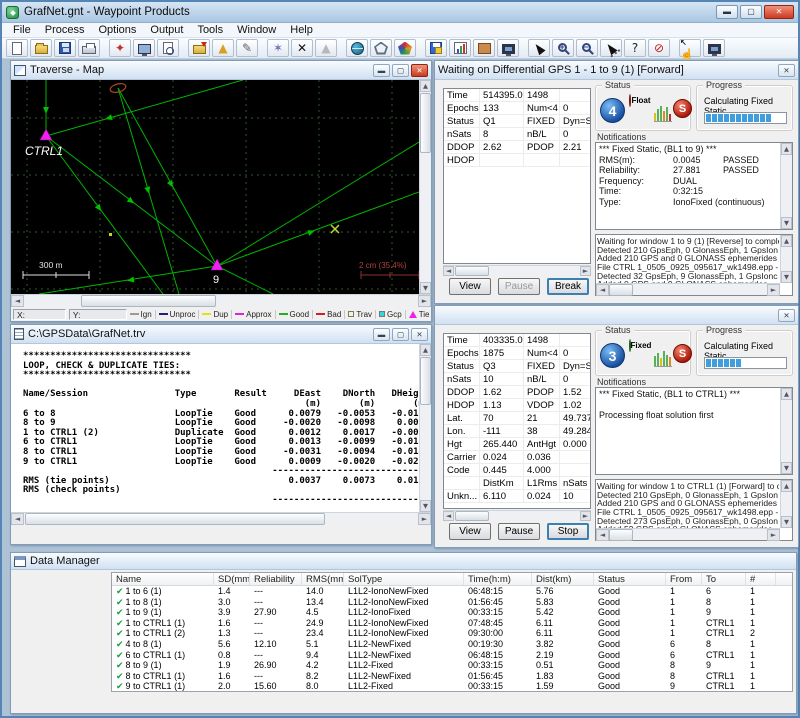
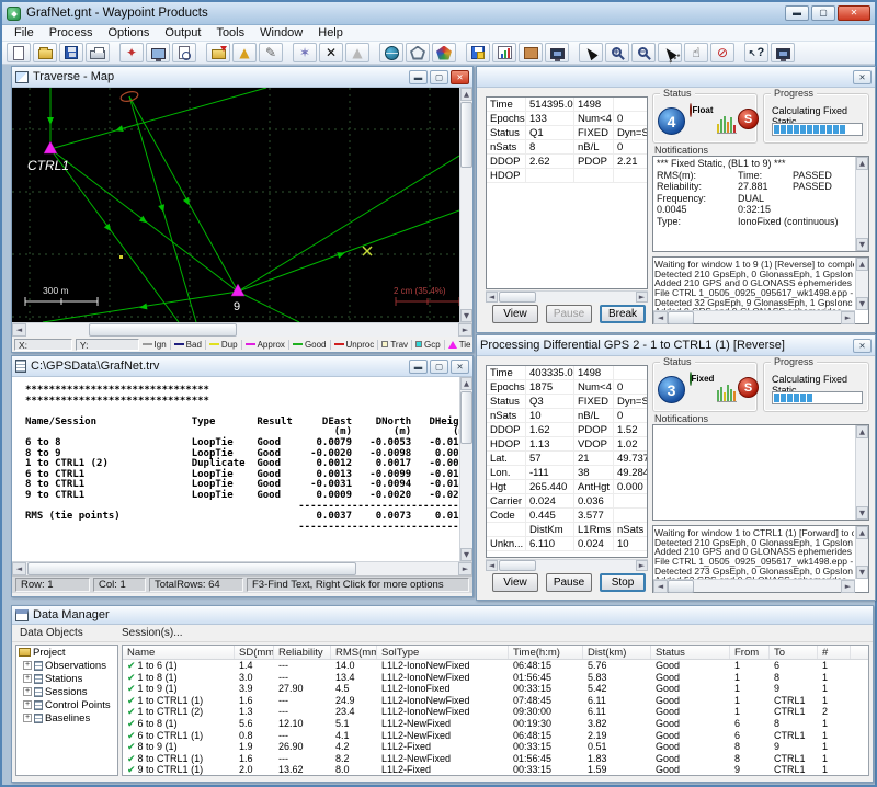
  GrafNet.gnt - Waypoint Products
  ▬
  ▢
  ✕
  File
  Process
  Options
  Output
  Tools
  Window
  Help
  ✦
  ▲
  ✎
  ✶
  ✕
  ▲
  +
  −
- ?
+ ☝
  ⊘
- ☝
+ ?
  Traverse - Map
  ▬
  ▢
  ✕
  CTRL1
  9
  300 m
  2 cm (35.4%)
  ▲
  ▼
  ◄
  ►
  Ign
- Unproc
+ Bad
  Dup
  Approx
  Good
- Bad
+ Unproc
  Trav
  Gcp
  Tie
- Waiting on Differential GPS 1 - 1 to 9 (1) [Forward]
  ✕
  Time
  514395.0
  1498
  Epochs
  133
  Num<4
  0
  Status
  Q1
  FIXED
  Dyn=S
  nSats
  8
  nB/L
  0
  DDOP
  2.62
  PDOP
  2.21
  HDOP
  ◄
  ►
  View
  Pause
  Break
  Status
  4
  Float
  S
  Progress
  Calculating Fixed Static
  Notifications
  *** Fixed Static, (BL1 to 9) ***
  RMS(m):
- 0.0045
+ Time:
  PASSED
  Reliability:
  27.881
  PASSED
  Frequency:
  DUAL
- Time:
+ 0.0045
  0:32:15
  Type:
  IonoFixed (continuous)
  ▲
  ▼
  Waiting for window 1 to 9 (1) [Reverse] to compl
  Detected 210 GpsEph, 0 GlonassEph, 1 GpsIon
  Added 210 GPS and 0 GLONASS ephemerides
  File CTRL 1_0505_0925_095617_wk1498.epp -
  Detected 32 GpsEph, 9 GlonassEph, 1 GpsIonc
  ▲
  ▼
  ◄
  ►
  C:\GPSData\GrafNet.trv
  ▬
  ▢
  ✕
  *******************************
- LOOP, CHECK & DUPLICATE TIES:
  *******************************
  Name/Session Type Result DEast DNorth DHeig
  (m) (m) (
  6 to 8 LoopTie Good 0.0079 -0.0053 -0.01
  8 to 9 LoopTie Good -0.0020 -0.0098 0.00
  1 to CTRL1 (2) Duplicate Good 0.0012 0.0017 -0.00
  6 to CTRL1 LoopTie Good 0.0013 -0.0099 -0.01
  8 to CTRL1 LoopTie Good -0.0031 -0.0094 -0.01
  9 to CTRL1 LoopTie Good 0.0009 -0.0020 -0.02
  ---------------------------
  RMS (tie points) 0.0037 0.0073 0.01
- RMS (check points)
  ---------------------------
  ▲
  ▼
  ◄
  ►
+ Row: 1
+ Col: 1
+ TotalRows: 64
+ F3-Find Text, Right Click for more options
+ Processing Differential GPS 2 - 1 to CTRL1 (1) [Reverse]
  ✕
  Time
  403335.0
  1498
  Epochs
  1875
  Num<4
  0
  Status
  Q3
  FIXED
  Dyn=S
  nSats
  10
  nB/L
  0
  DDOP
  1.62
  PDOP
  1.52
  HDOP
  1.13
  VDOP
  1.02
  Lat.
- 70
+ 57
  21
  49.737
  Lon.
  -111
  38
  49.284
  Hgt
  265.440
  AntHgt
  0.000
  Carrier
  0.024
  0.036
  Code
  0.445
- 4.000
+ 3.577
  DistKm
  L1Rms
  nSats
  Unkn...
  6.110
  0.024
  10
  ◄
  ►
  View
  Pause
  Stop
  Status
  3
  Fixed
  S
  Progress
  Calculating Fixed Static
  Notifications
- *** Fixed Static, (BL1 to CTRL1) ***
- Processing float solution first
  ▲
  ▼
  Waiting for window 1 to CTRL1 (1) [Forward] to c
  Detected 210 GpsEph, 0 GlonassEph, 1 GpsIon
  Added 210 GPS and 0 GLONASS ephemerides
  File CTRL 1_0505_0925_095617_wk1498.epp -
  Detected 273 GpsEph, 0 GlonassEph, 0 GpsIon
  ▲
  ▼
  ◄
  ►
  Data Manager
+ Data Objects
+ Session(s)...
+ Project
+ Observations
+ Stations
+ Sessions
+ Control Points
+ Baselines
  Name
  SD(mm
  Reliability
  RMS(mm
  SolType
  Time(h:m)
  Dist(km)
  Status
  From
  To
  #
  ✔ 1 to 6 (1)
  1.4
  ---
  14.0
  L1L2-IonoNewFixed
  06:48:15
  5.76
  Good
  1
  6
  1
  ✔ 1 to 8 (1)
  3.0
  ---
  13.4
  L1L2-IonoNewFixed
  01:56:45
  5.83
  Good
  1
  8
  1
  ✔ 1 to 9 (1)
  3.9
  27.90
  4.5
  L1L2-IonoFixed
  00:33:15
  5.42
  Good
  1
  9
  1
  ✔ 1 to CTRL1 (1)
  1.6
  ---
  24.9
  L1L2-IonoNewFixed
  07:48:45
  6.11
  Good
  1
  CTRL1
  1
  ✔ 1 to CTRL1 (2)
  1.3
  ---
  23.4
  L1L2-IonoNewFixed
  09:30:00
  6.11
  Good
  1
  CTRL1
  2
- ✔ 4 to 8 (1)
+ ✔ 6 to 8 (1)
  5.6
  12.10
  5.1
  L1L2-NewFixed
  00:19:30
  3.82
  Good
  6
  8
  1
  ✔ 6 to CTRL1 (1)
  0.8
  ---
- 9.4
+ 4.1
  L1L2-NewFixed
  06:48:15
  2.19
  Good
  6
  CTRL1
  1
  ✔ 8 to 9 (1)
  1.9
  26.90
  4.2
  L1L2-Fixed
  00:33:15
  0.51
  Good
  8
  9
  1
  ✔ 8 to CTRL1 (1)
  1.6
  ---
  8.2
  L1L2-NewFixed
  01:56:45
  1.83
  Good
  8
  CTRL1
  1
  ✔ 9 to CTRL1 (1)
  2.0
- 15.60
+ 13.62
  8.0
  L1L2-Fixed
  00:33:15
  1.59
  Good
  9
  CTRL1
  1
